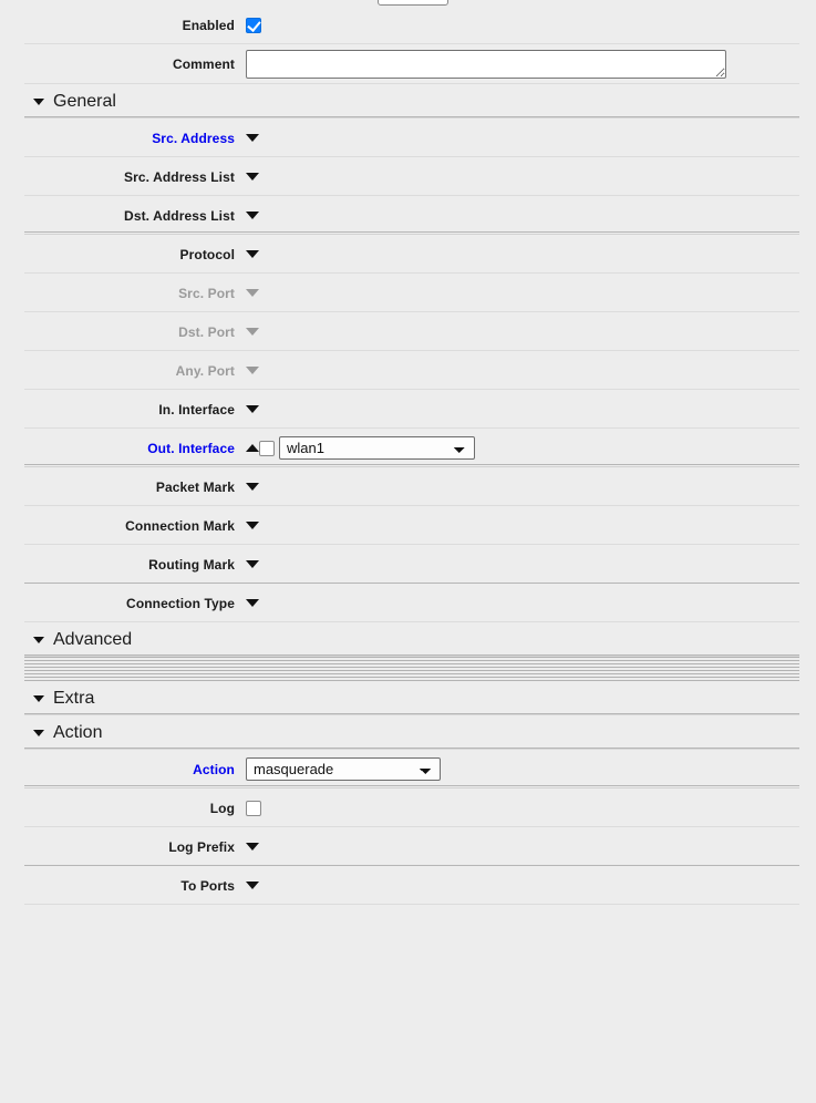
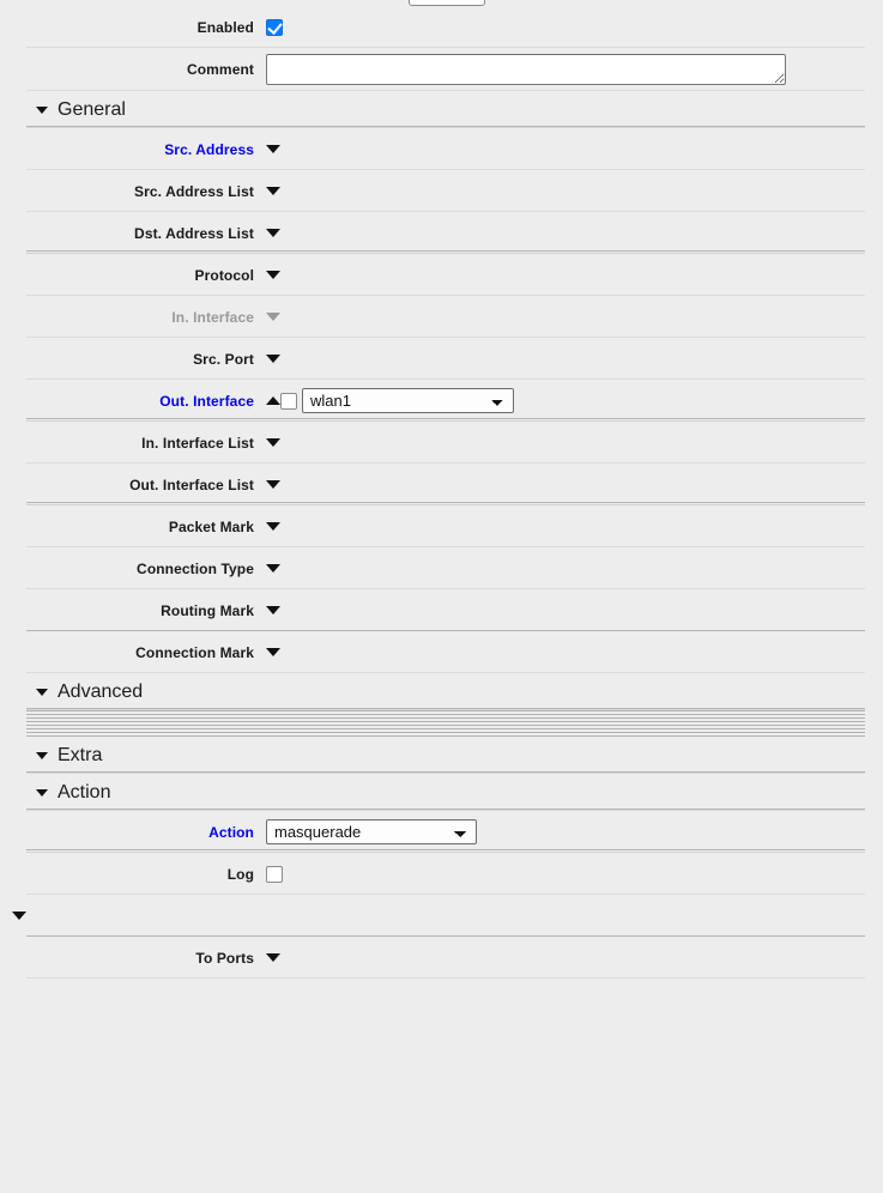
  Enabled
  Comment
  General
  Src. Address
  Src. Address List
  Dst. Address List
  Protocol
- Src. Port
+ In. Interface
- Dst. Port
- Any. Port
- In. Interface
+ Src. Port
  Out. Interface
  wlan1
+ In. Interface List
+ Out. Interface List
  Packet Mark
- Connection Mark
+ Connection Type
  Routing Mark
- Connection Type
+ Connection Mark
  Advanced
  Extra
  Action
  Action
  masquerade
  Log
- Log Prefix
  To Ports
